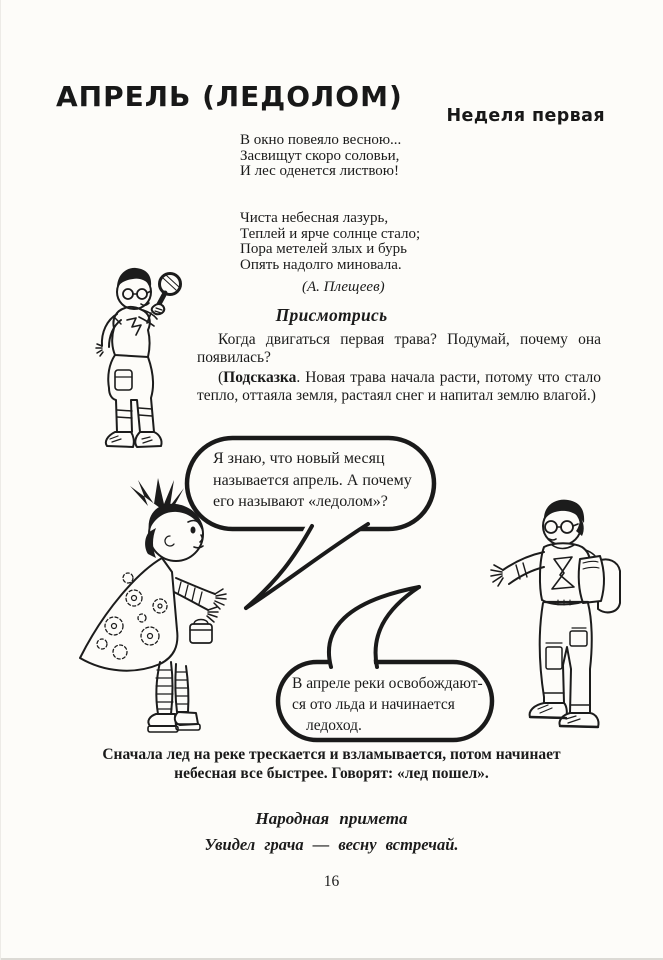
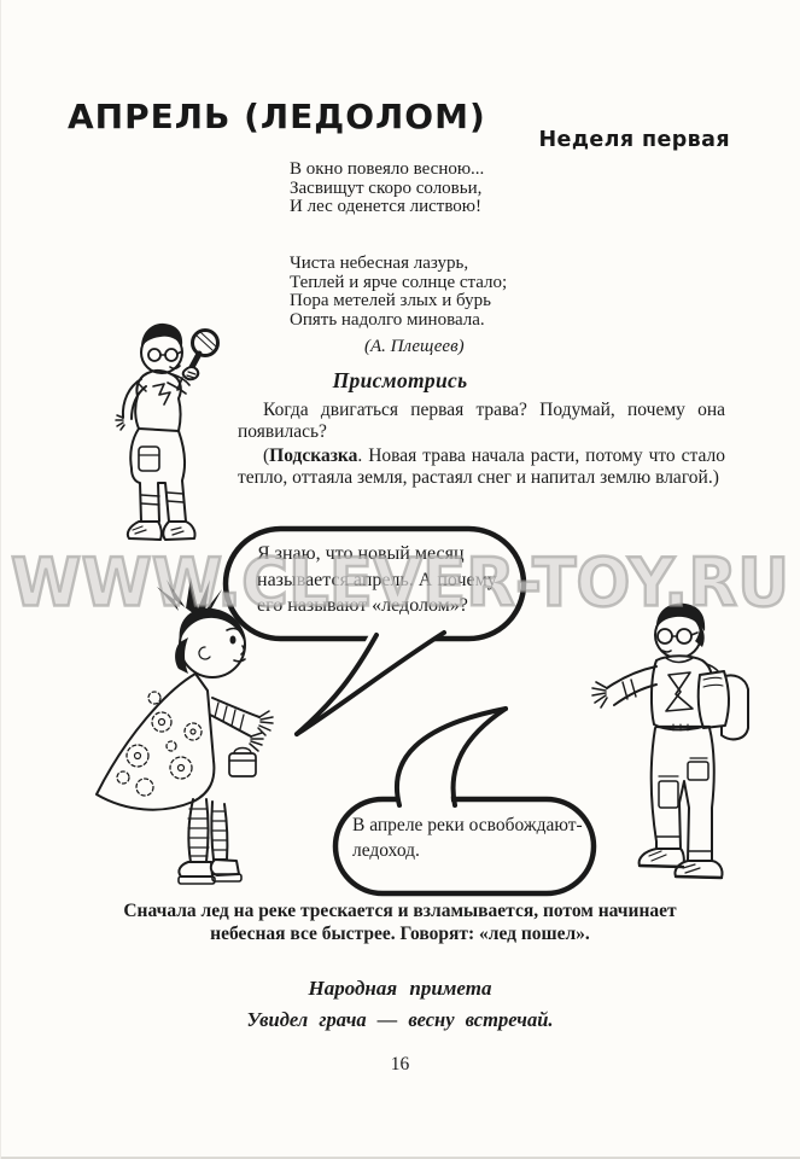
  АПРЕЛЬ (ЛЕДОЛОМ)
  Неделя первая
  В окно повеяло весною...
  Засвищут скоро соловьи,
  И лес оденется листвою!
  Чиста небесная лазурь,
  Теплей и ярче солнце стало;
  Пора метелей злых и бурь
  Опять надолго миновала.
  (А. Плещеев)
  Присмотрись
  Когда двигаться первая трава? Подумай, почему она появилась?
  (Подсказка. Новая трава начала расти, потому что стало тепло, оттаяла земля, растаял снег и напитал землю влагой.)
  Я знаю, что новый месяц
  называется апрель. А почему
  его называют «ледолом»?
  В апреле реки освобождают-
- ся ото льда и начинается
  ледоход.
  Сначала лед на реке трескается и взламывается, потом начинает
  небесная все быстрее. Говорят: «лед пошел».
  Народная примета
  Увидел грача — весну встречай.
  16
+ WWW.CLEVER-TOY.RU
